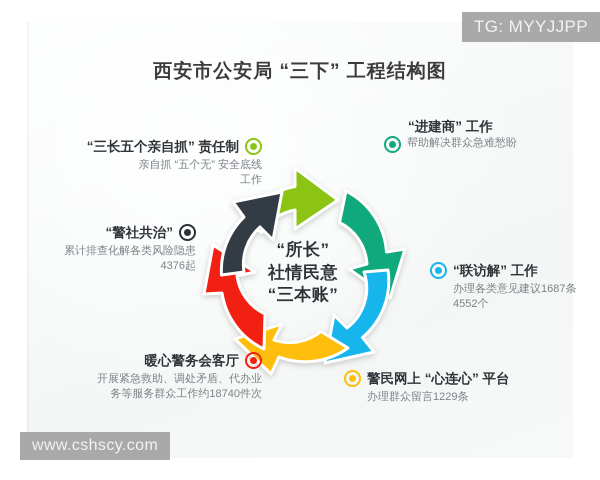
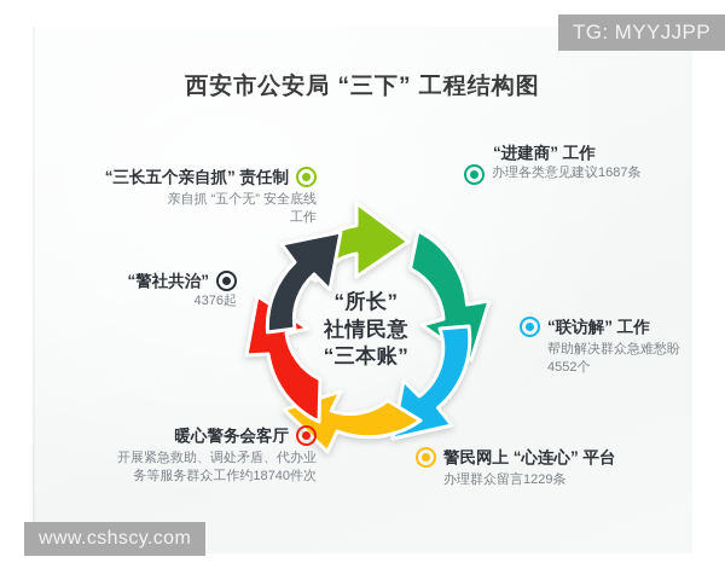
  TG: MYYJJPP
  西安市公安局 “三下” 工程结构图
  “所长”
  社情民意
  “三本账”
  “三长五个亲自抓” 责任制
  亲自抓 “五个无” 安全底线
  工作
  “警社共治”
- 累计排查化解各类风险隐患
  4376起
  暖心警务会客厅
  开展紧急救助、调处矛盾、代办业
  务等服务群众工作约18740件次
  “进建商” 工作
- 帮助解决群众急难愁盼
+ 办理各类意见建议1687条
  “联访解” 工作
- 办理各类意见建议1687条
+ 帮助解决群众急难愁盼
  4552个
  警民网上 “心连心” 平台
  办理群众留言1229条
  www.cshscy.com
